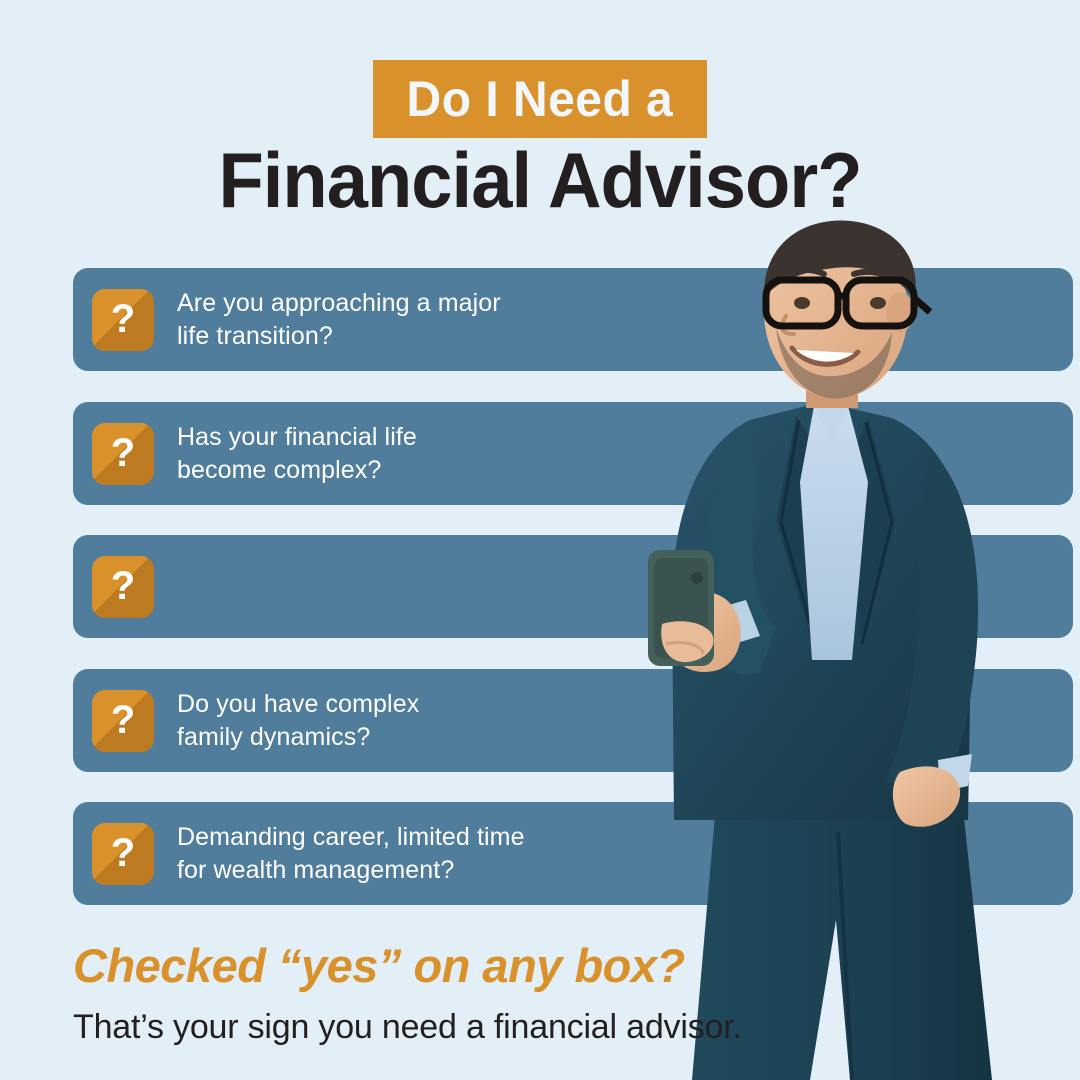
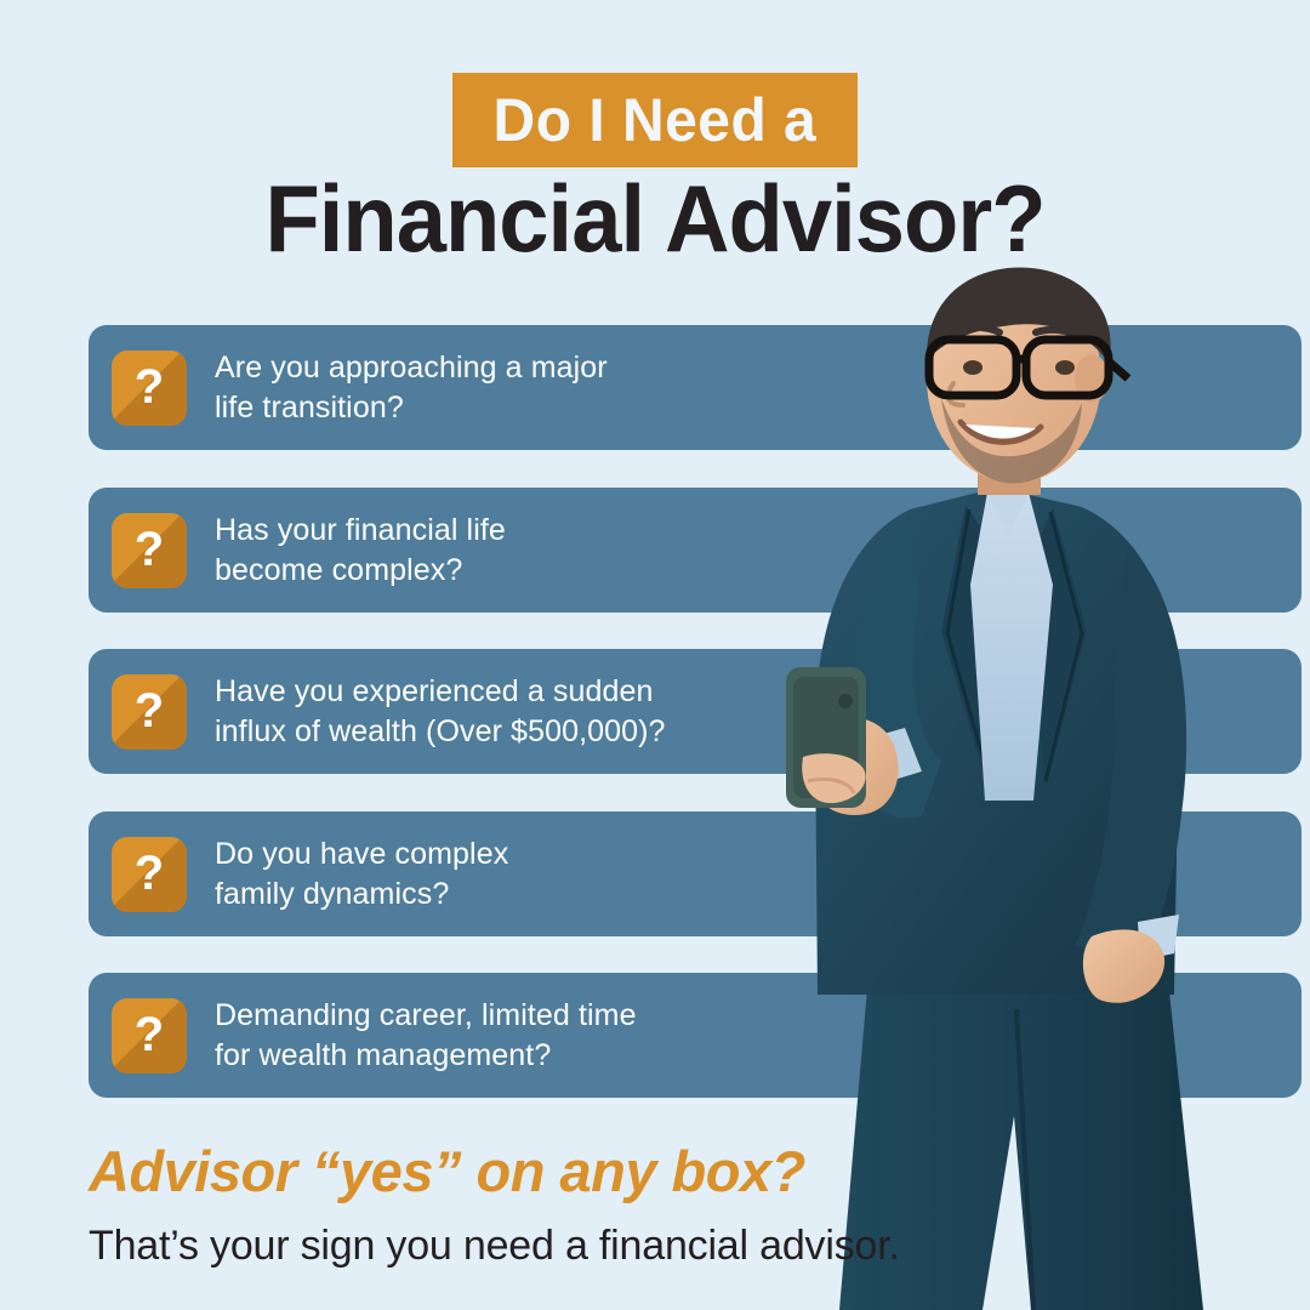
  Do I Need a
  Financial Advisor?
  ?
  Are you approaching a major
  life transition?
  ?
  Has your financial life
  become complex?
  ?
+ Have you experienced a sudden
+ influx of wealth (Over $500,000)?
  ?
  Do you have complex
  family dynamics?
  ?
  Demanding career, limited time
  for wealth management?
- Checked “yes” on any box?
+ Advisor “yes” on any box?
  That’s your sign you need a financial advisor.
